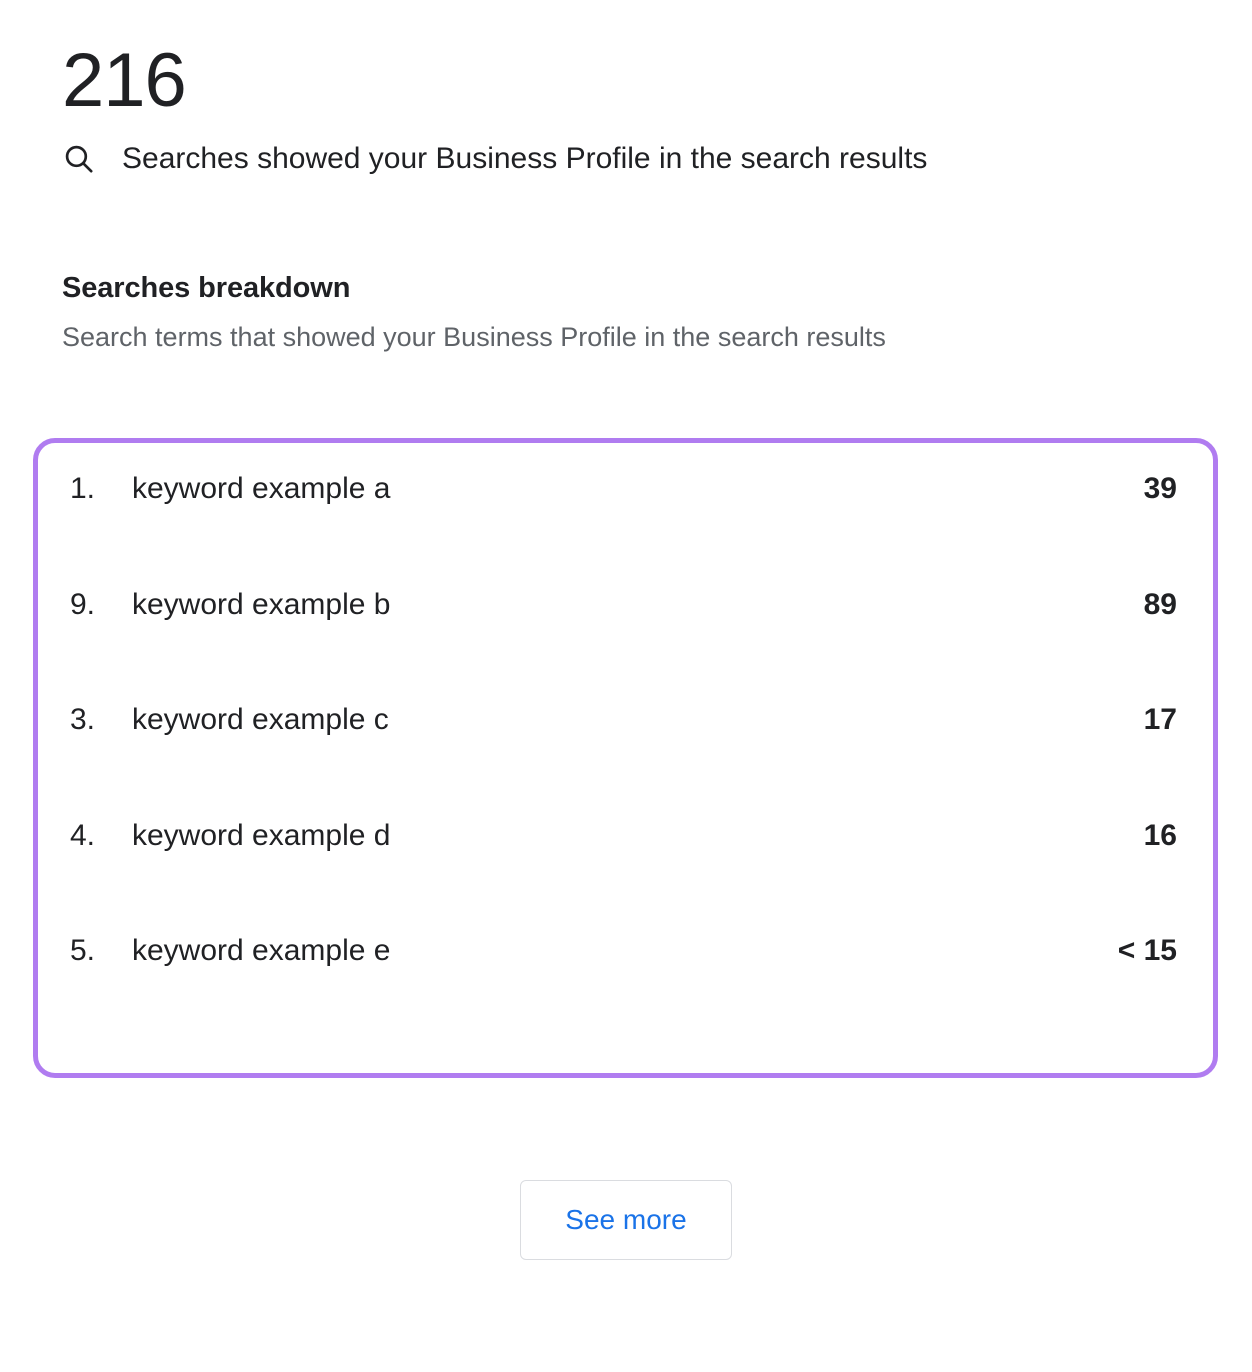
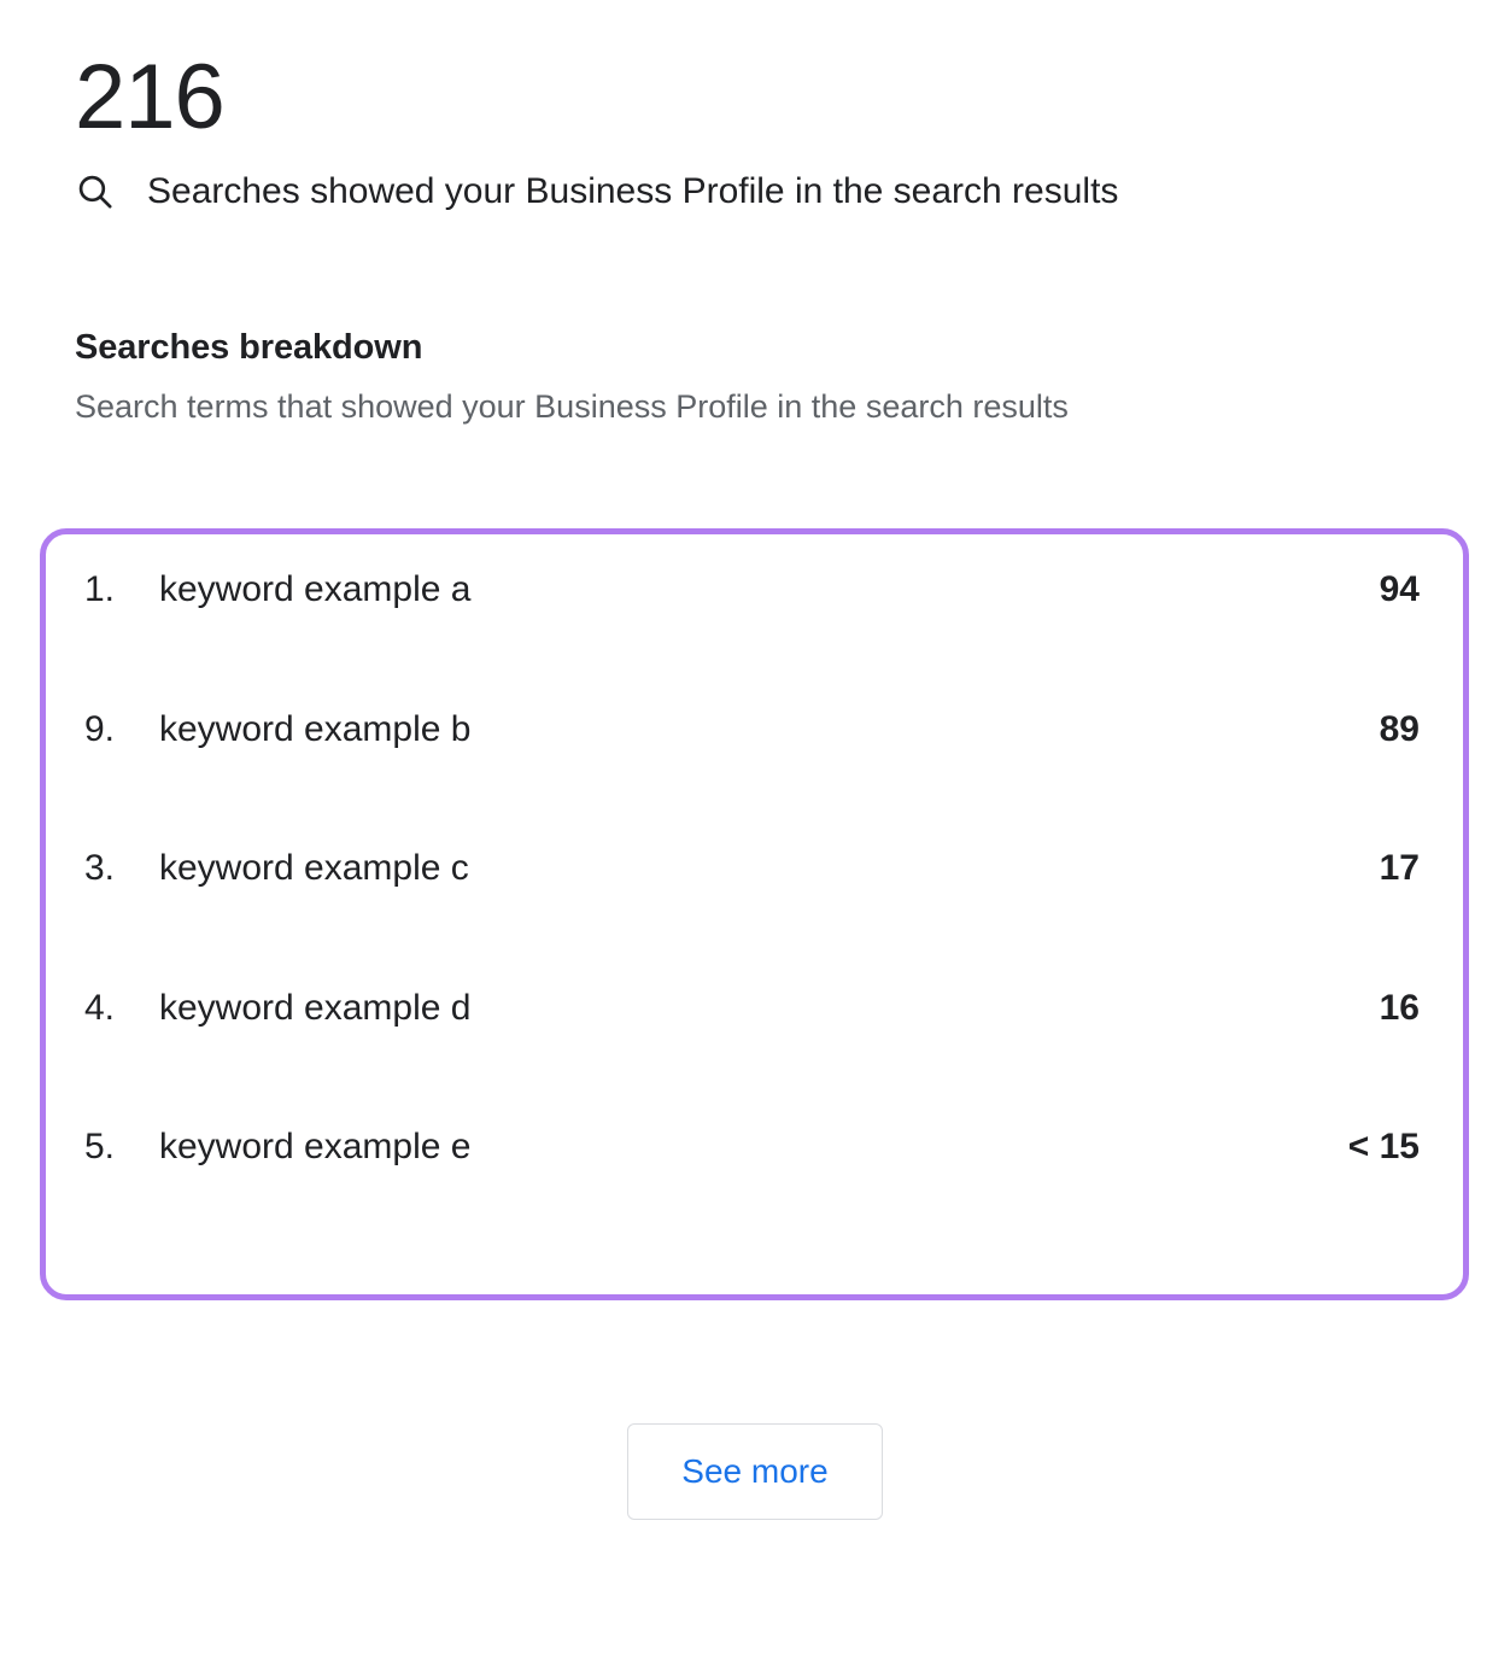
  216
  Searches showed your Business Profile in the search results
  Searches breakdown
  Search terms that showed your Business Profile in the search results
  1.
  keyword example a
- 39
+ 94
  9.
  keyword example b
  89
  3.
  keyword example c
  17
  4.
  keyword example d
  16
  5.
  keyword example e
  < 15
  See more
